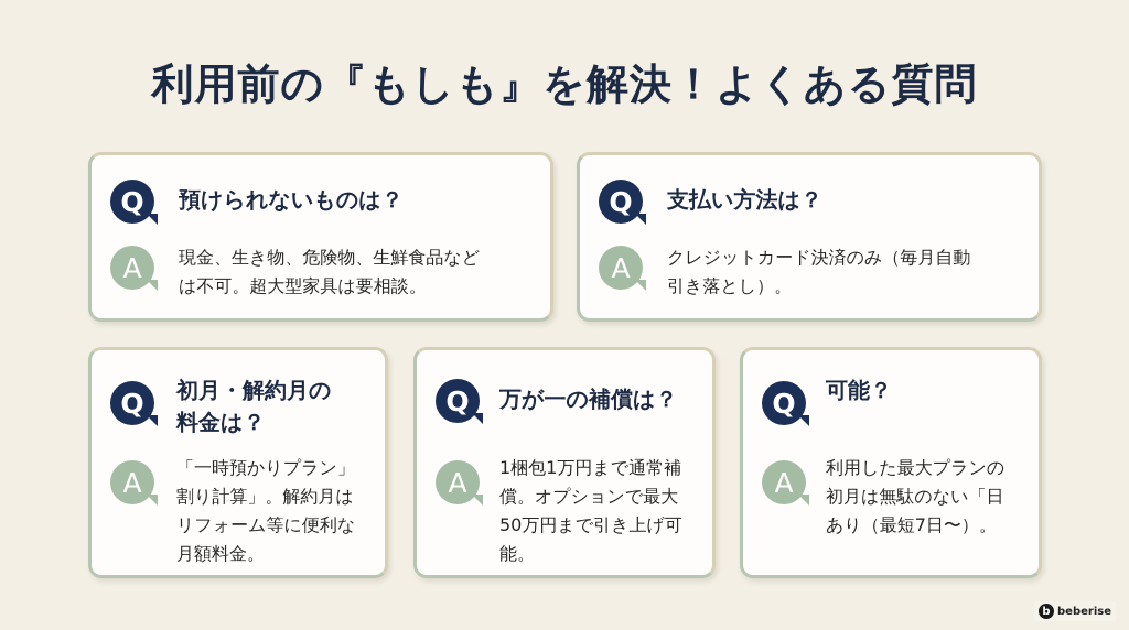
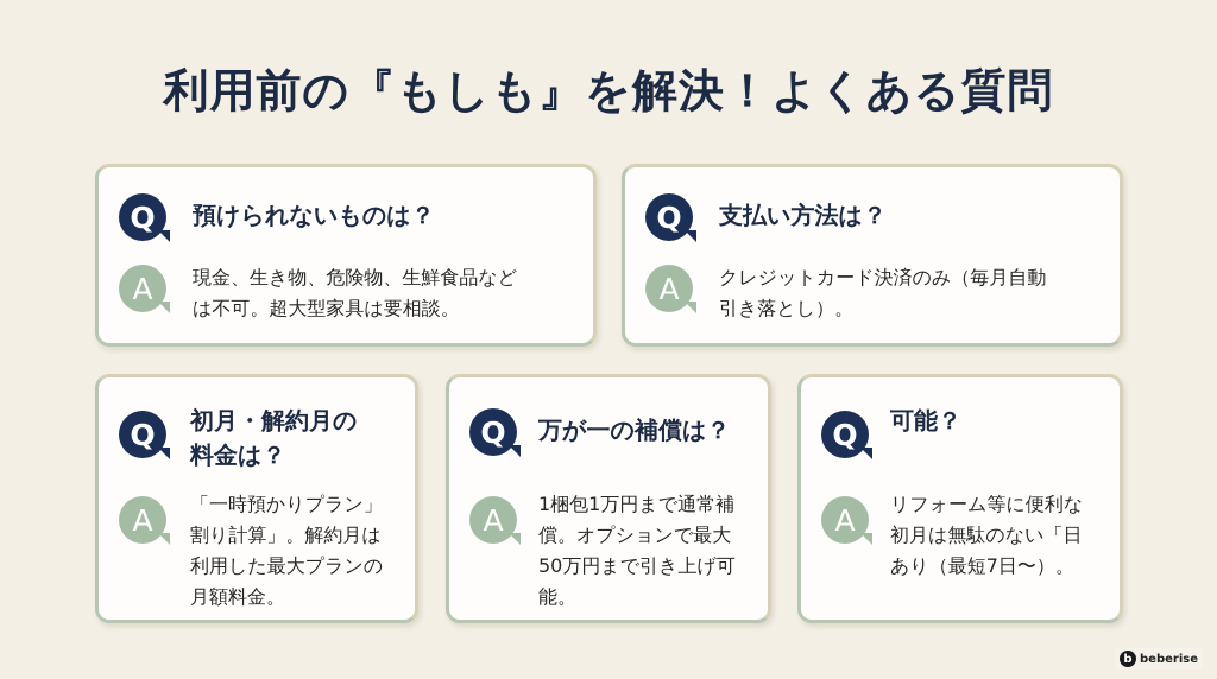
  利用前の『もしも』を解決！よくある質問
  Q
  預けられないものは？
  A
  現金、生き物、危険物、生鮮食品など
  は不可。超大型家具は要相談。
  Q
  支払い方法は？
  A
  クレジットカード決済のみ（毎月自動
  引き落とし）。
  Q
  初月・解約月の
  料金は？
  A
  「一時預かりプラン」
  割り計算」。解約月は
- リフォーム等に便利な
+ 利用した最大プランの
  月額料金。
  Q
  万が一の補償は？
  A
  1梱包1万円まで通常補
  償。オプションで最大
  50万円まで引き上げ可
  能。
  Q
  可能？
  A
- 利用した最大プランの
+ リフォーム等に便利な
  初月は無駄のない「日
  あり（最短7日〜）。
  b
  beberise
